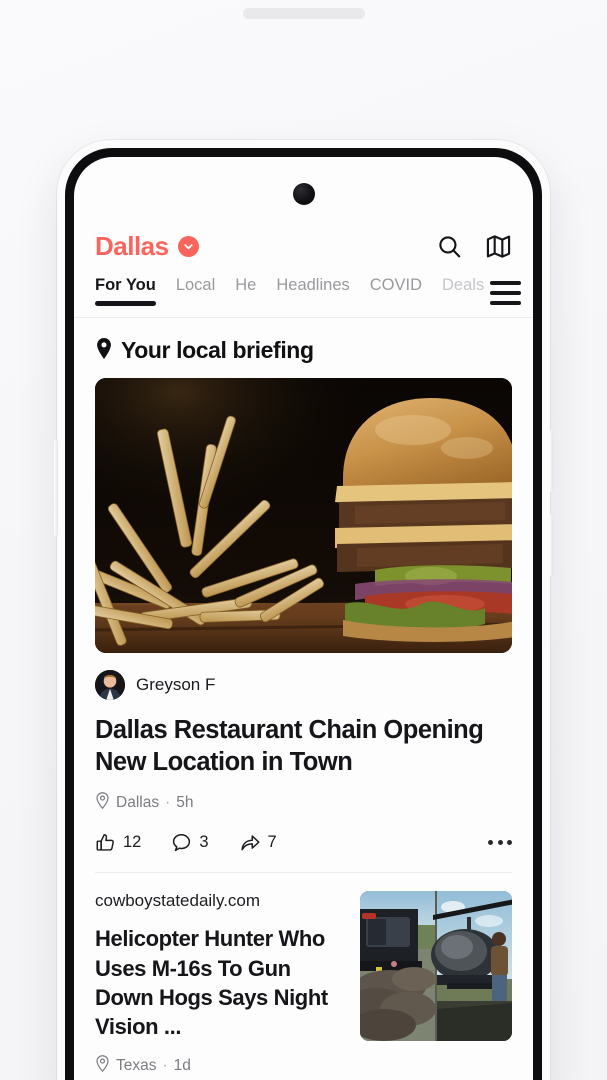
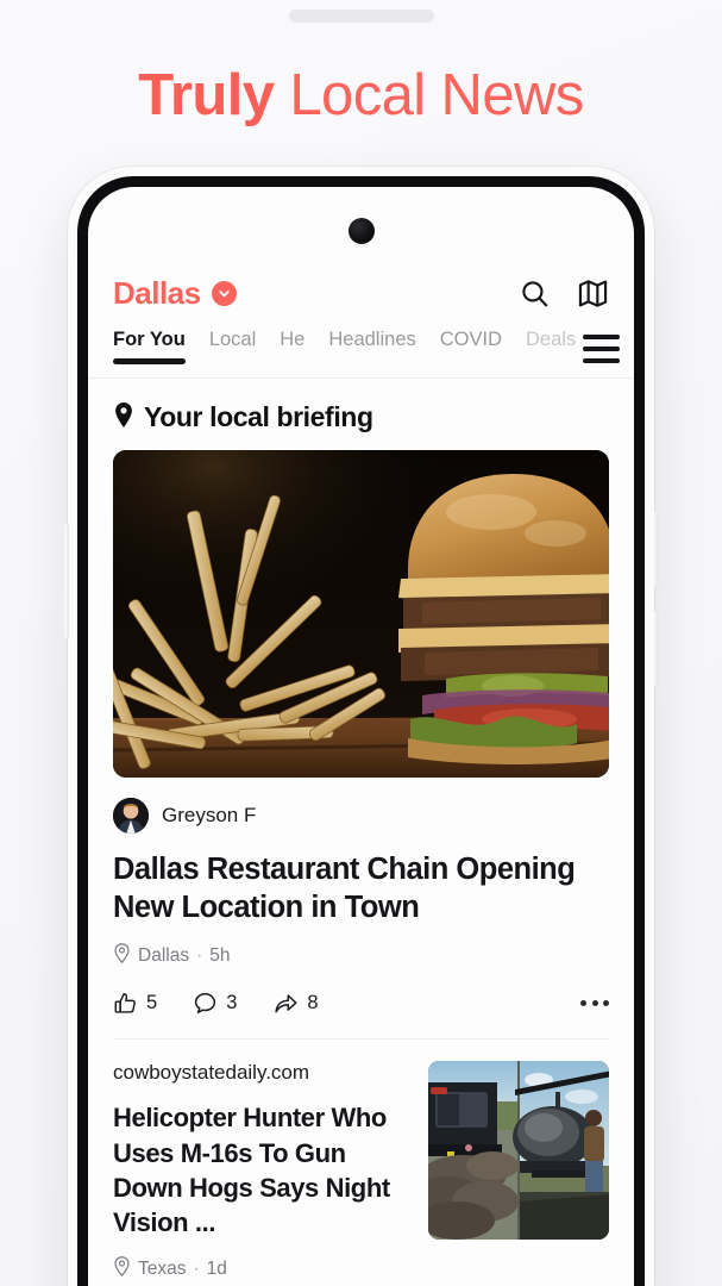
+ Truly Local News
  Dallas
  For You
  Local
  He
  Headlines
  COVID
  Deals
  Your local briefing
  Greyson F
  Dallas Restaurant Chain Opening New Location in Town
  Dallas
  ·
  5h
- 12
+ 5
  3
- 7
+ 8
  cowboystatedaily.com
  Helicopter Hunter Who Uses M-16s To Gun Down Hogs Says Night Vision ...
  Texas
  ·
  1d
